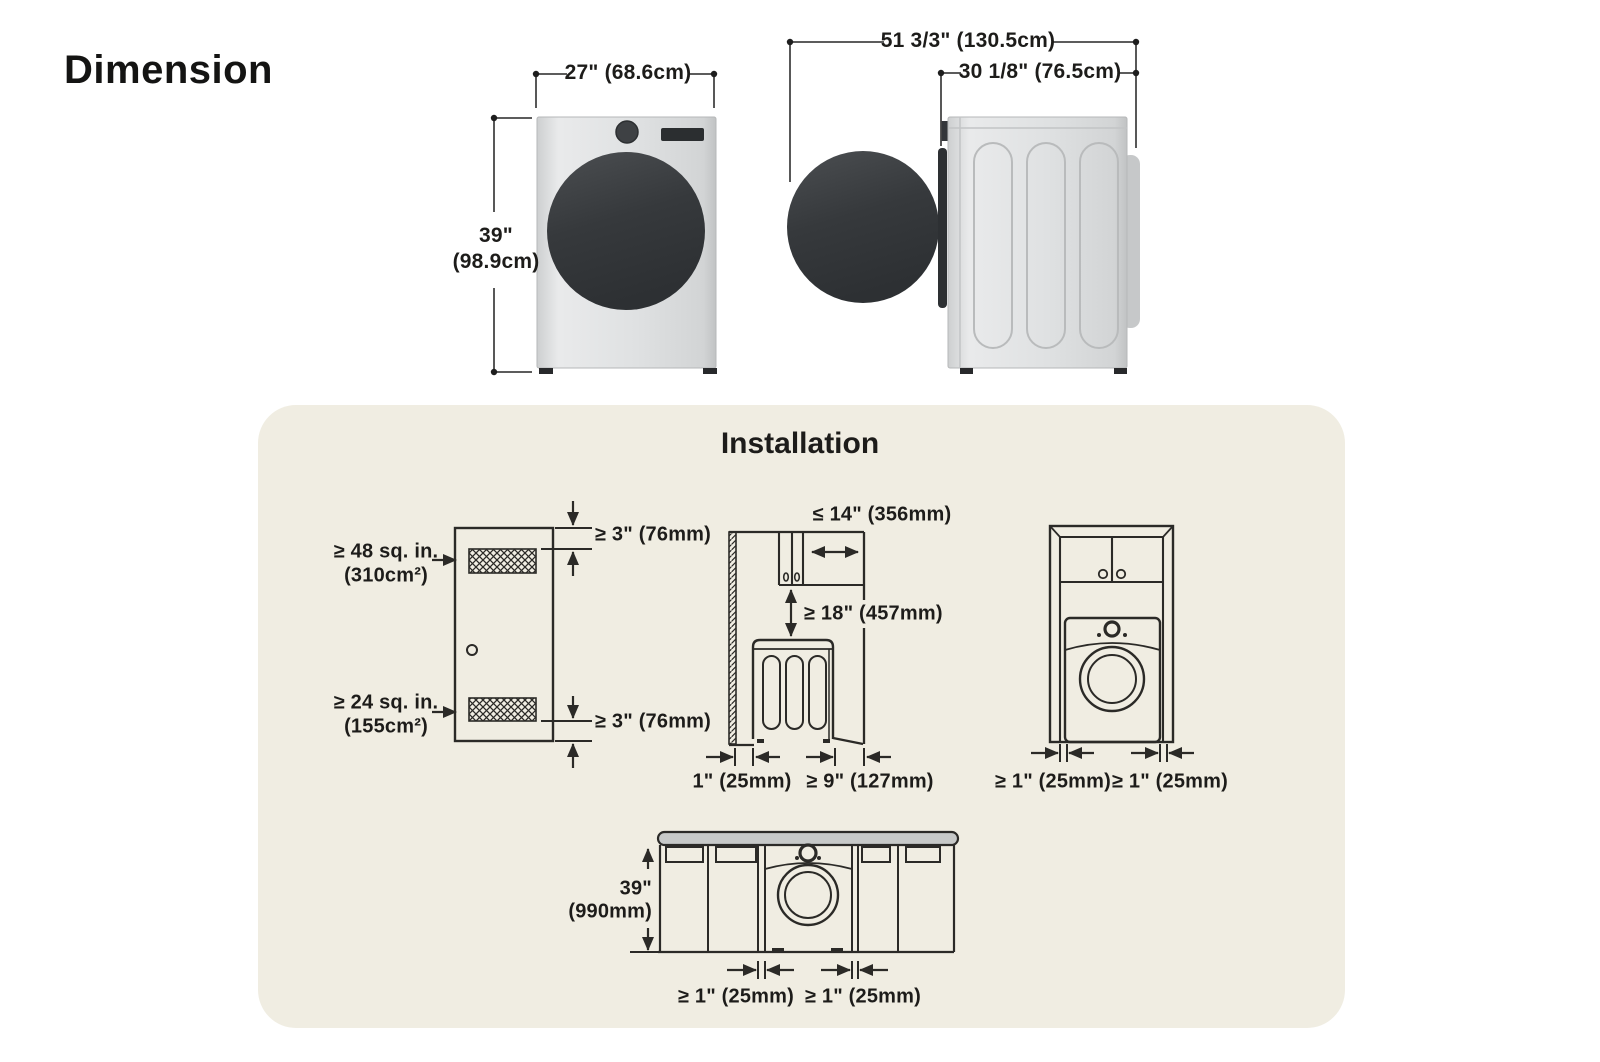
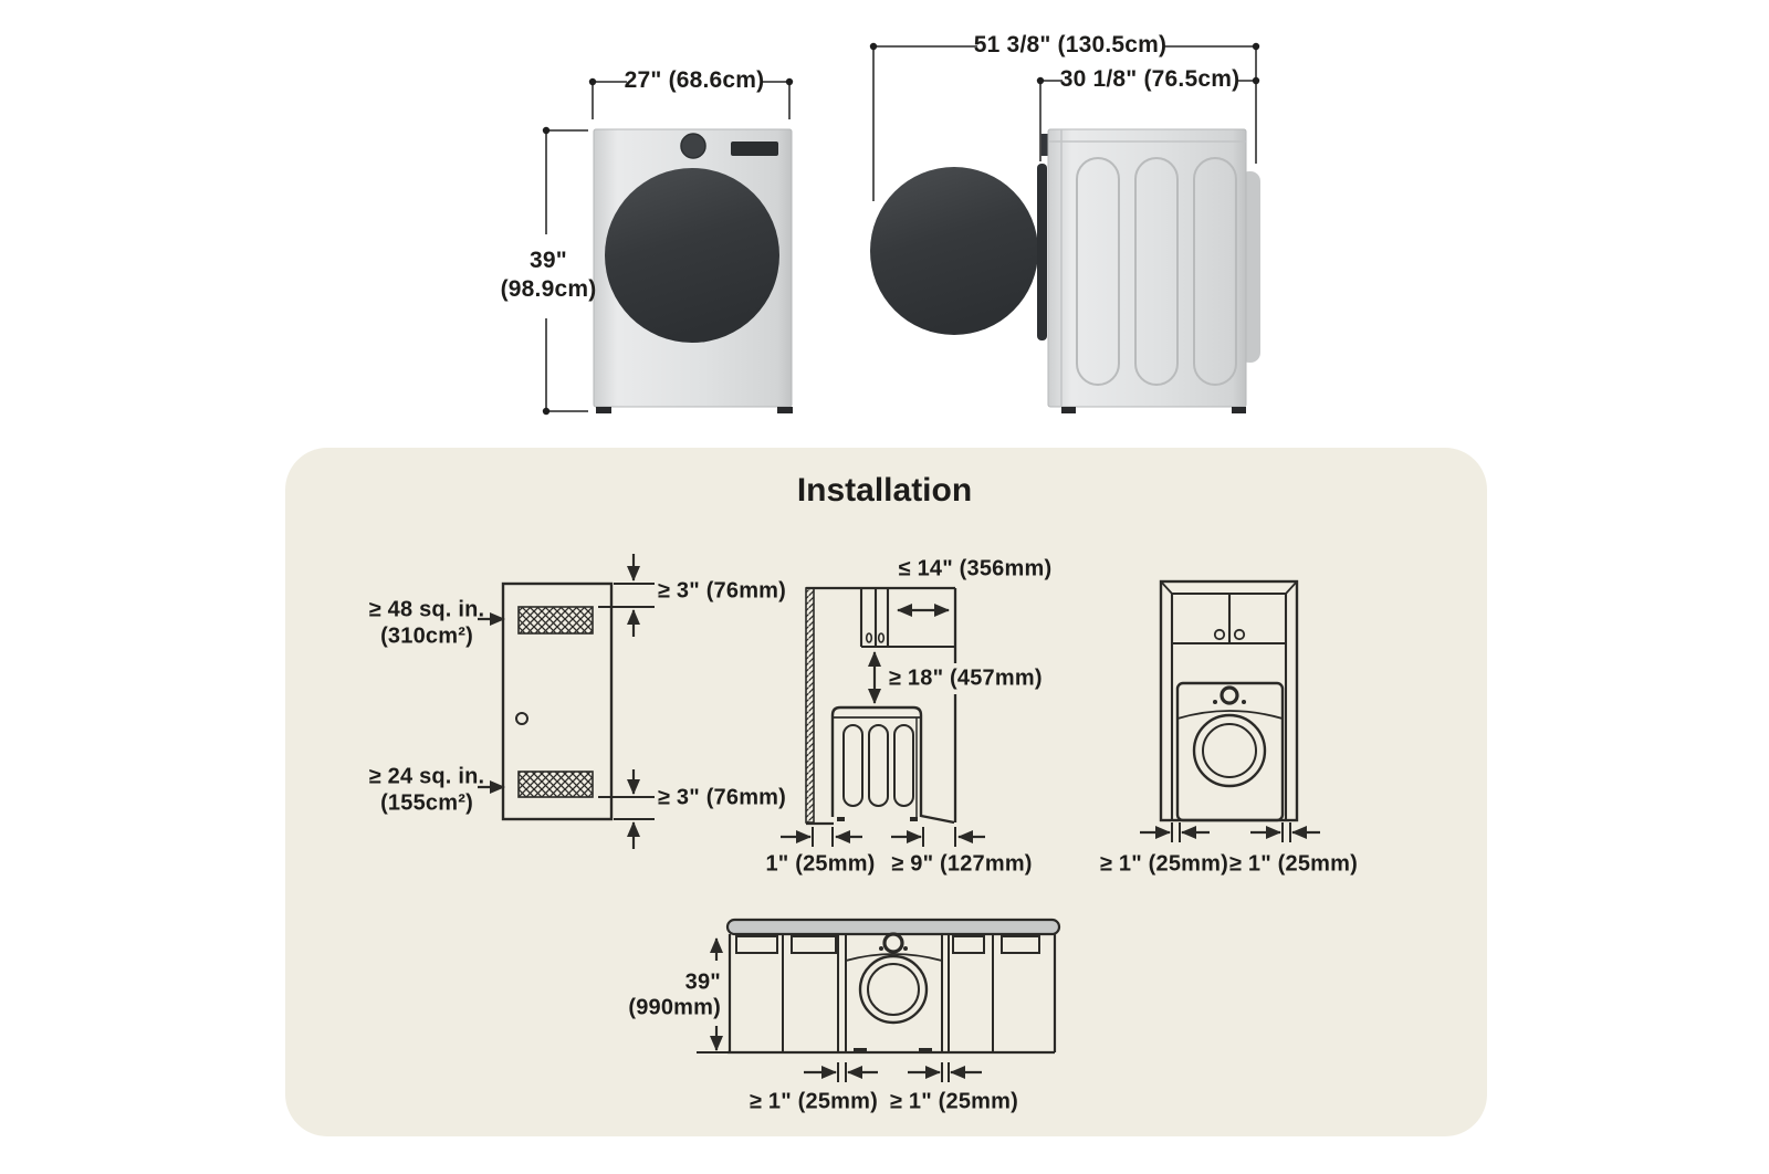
- Dimension
  27" (68.6cm)
  39"
  (98.9cm)
- 51 3/3" (130.5cm)
+ 51 3/8" (130.5cm)
  30 1/8" (76.5cm)
  Installation
  ≥ 48 sq. in.
  (310cm²)
  ≥ 24 sq. in.
  (155cm²)
  ≥ 3" (76mm)
  ≥ 3" (76mm)
  ≤ 14" (356mm)
  ≥ 18" (457mm)
  1" (25mm)
  ≥ 9" (127mm)
  ≥ 1" (25mm)
  ≥ 1" (25mm)
  39"
  (990mm)
  ≥ 1" (25mm)
  ≥ 1" (25mm)
